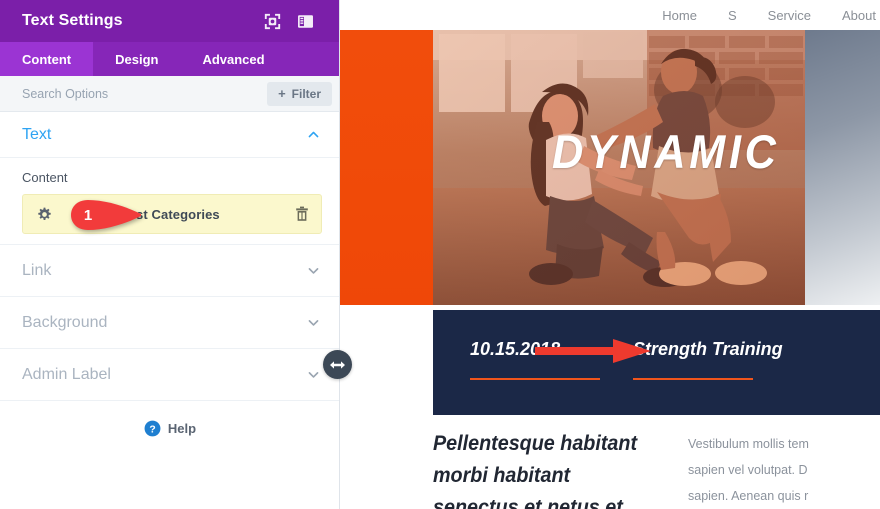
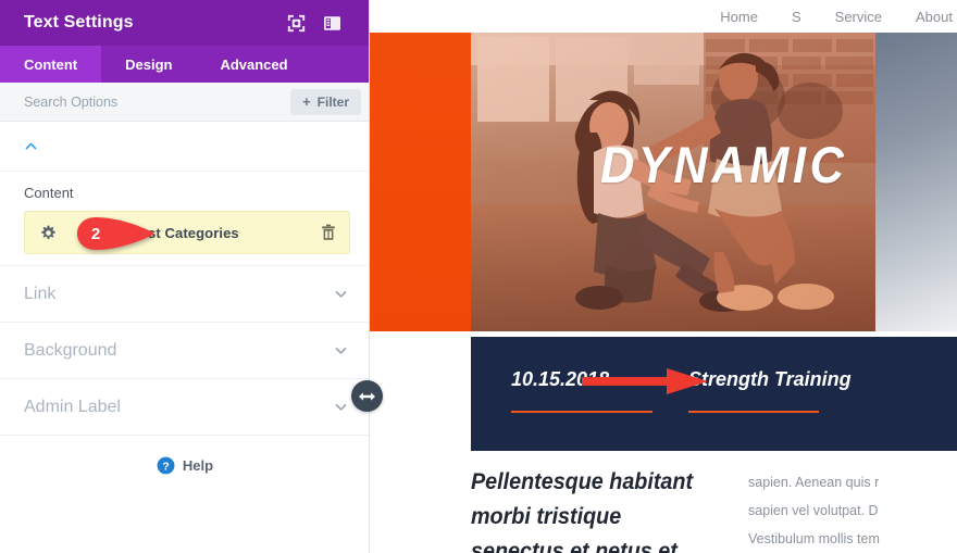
  Home
  S
  Service
  About
  DYNAMIC
  10.15.2
  trength Training
- Pellentesque habitant morbi habitant senectus et netus et
+ Pellentesque habitant morbi tristique senectus et netus et
- Vestibulum mollis tem
+ sapien. Aenean quis r
  sapien vel volutpat. D
- sapien. Aenean quis r
+ Vestibulum mollis tem
  Text Settings
  Content
  Design
  Advanced
  Search Options
  +
  Filter
- Text
  Content
  t Categories
- 1
+ 2
  Link
  Background
  Admin Label
  ?
  Help
